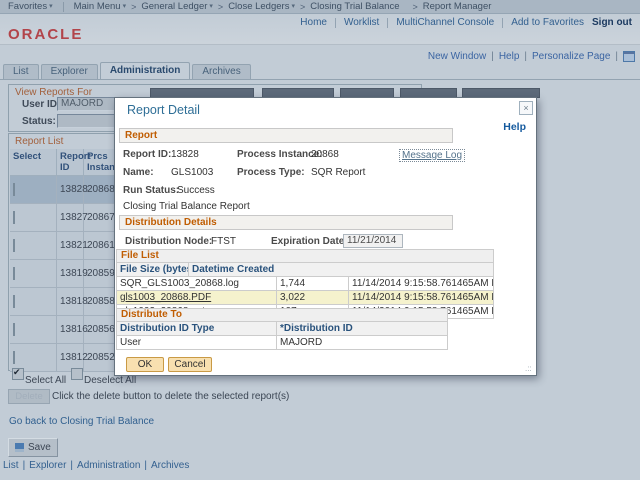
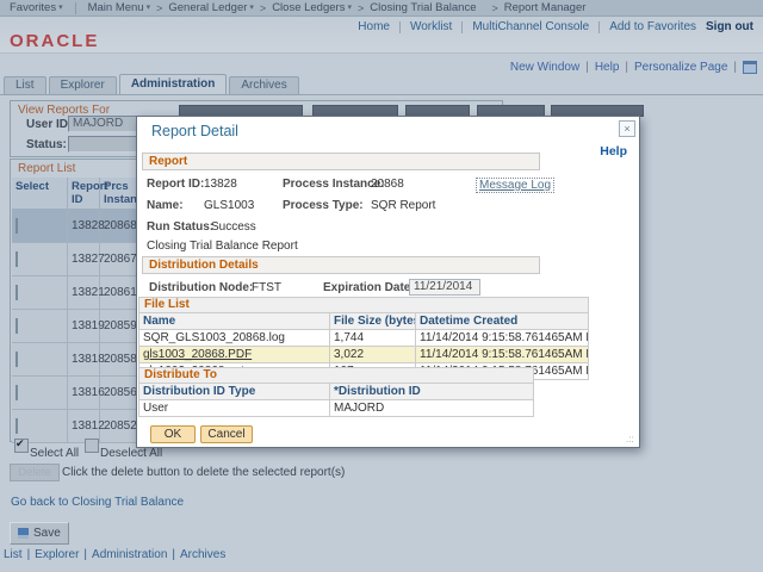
  Favorites
  Main Menu
  >
  General Ledger
  >
  Close Ledgers
  >
  Closing Trial Balance
  >
  Report Manager
  Home
  Worklist
  MultiChannel Console
  Add to Favorites
  Sign out
  ORACLE
  New Window
  |
  Help
  |
  Personalize Page
  |
  List
  Explorer
  Administration
  Archives
  View Reports For
  User ID
  MAJORD
  Status:
  Report List
  Select
  Repor ID
  Prcs Instan
  13828
  20868
  13827
  20867
  13821
  20861
  13819
  20859
  13818
  20858
  13816
  20856
  13812
  20852
  Select All
  Deselect All
  Click the delete button to delete the selected report(s)
  Go back to Closing Trial Balance
  Save
  List
  |
  Explorer
  |
  Administration
  |
  Archives
  Report Detail
  ×
  Help
  Report
  Report ID:
  13828
  Process Instance:
  20868
  Message Log
  Name:
  GLS1003
  Process Type:
  SQR Report
  Run Status:
  Success
  Closing Trial Balance Report
  Distribution Details
  Distribution Node:
  FTST
  Expiration Date
  11/21/2014
  File List
+ Name
  File Size (byte
  Datetime Created
  SQR_GLS1003_20868.log
  1,744
  11/14/2014 9:15:58.761465AM
  gls1003_20868.PDF
  3,022
  11/14/2014 9:15:58.761465AM
  Distribute To
  Distribution ID Type
  *Distribution ID
  User
  MAJORD
  OK
  Cancel
  .::
